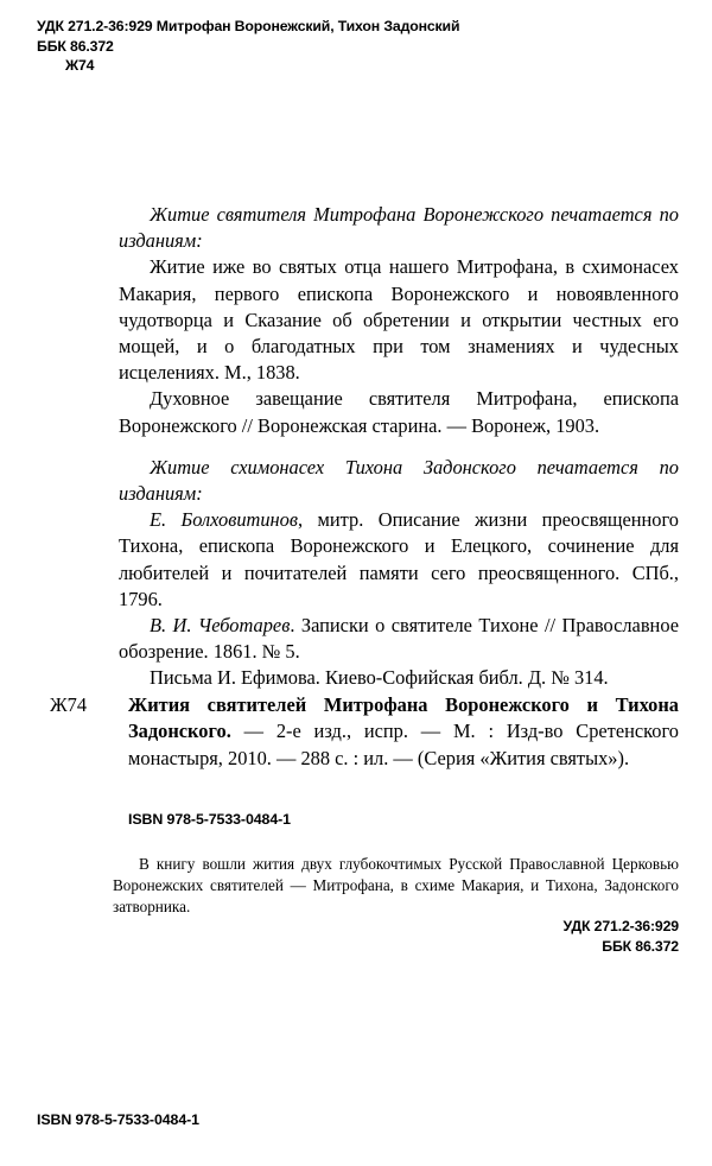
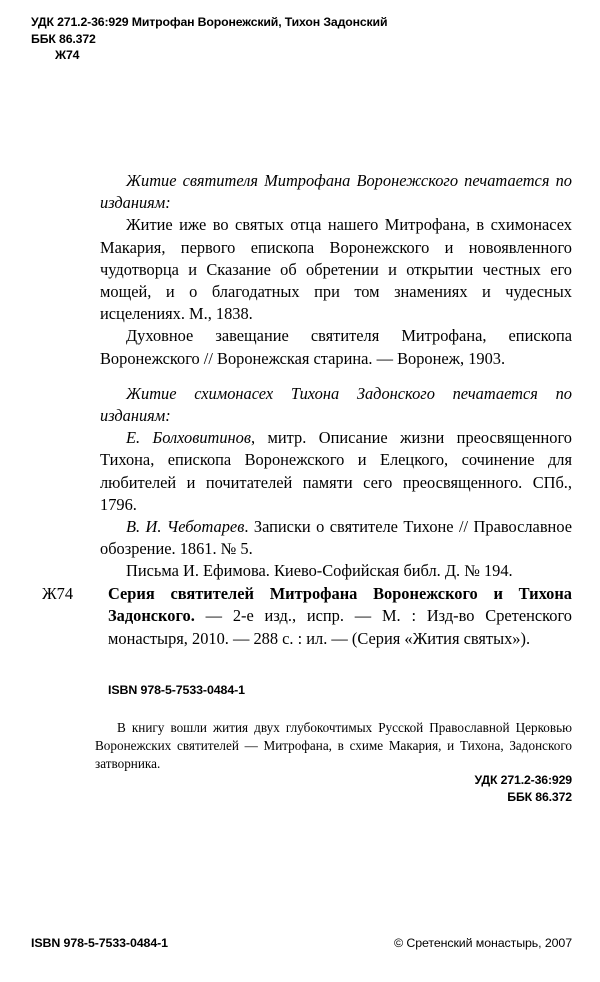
  УДК 271.2-36:929 Митрофан Воронежский, Тихон Задонский
  ББК 86.372
  Ж74
  Житие святителя Митрофана Воронежского печатается по изданиям:
  Житие иже во святых отца нашего Митрофана, в схимонасех Макария, первого епископа Воронежского и новоявленного чудотворца и Сказание об обретении и открытии честных его мощей, и о благодатных при том знамениях и чудесных исцелениях. М., 1838.
  Духовное завещание святителя Митрофана, епископа Воронежского // Воронежская старина. — Воронеж, 1903.
  Житие схимонасех Тихона Задонского печатается по изданиям:
  Е. Болховитинов, митр. Описание жизни преосвященного Тихона, епископа Воронежского и Елецкого, сочинение для любителей и почитателей памяти сего преосвященного. СПб., 1796.
  В. И. Чеботарев. Записки о святителе Тихоне // Православное обозрение. 1861. № 5.
- Письма И. Ефимова. Киево-Софийская библ. Д. № 314.
+ Письма И. Ефимова. Киево-Софийская библ. Д. № 194.
  Ж74
- Жития святителей Митрофана Воронежского и Тихона Задонского. — 2-е изд., испр. — М. : Изд-во Сретенского монастыря, 2010. — 288 с. : ил. — (Серия «Жития святых»).
+ Серия святителей Митрофана Воронежского и Тихона Задонского. — 2-е изд., испр. — М. : Изд-во Сретенского монастыря, 2010. — 288 с. : ил. — (Серия «Жития святых»).
  ISBN 978-5-7533-0484-1
  В книгу вошли жития двух глубокочтимых Русской Православной Церковью Воронежских святителей — Митрофана, в схиме Макария, и Тихона, Задонского затворника.
  УДК 271.2-36:929
  ББК 86.372
  ISBN 978-5-7533-0484-1
+ © Сретенский монастырь, 2007
